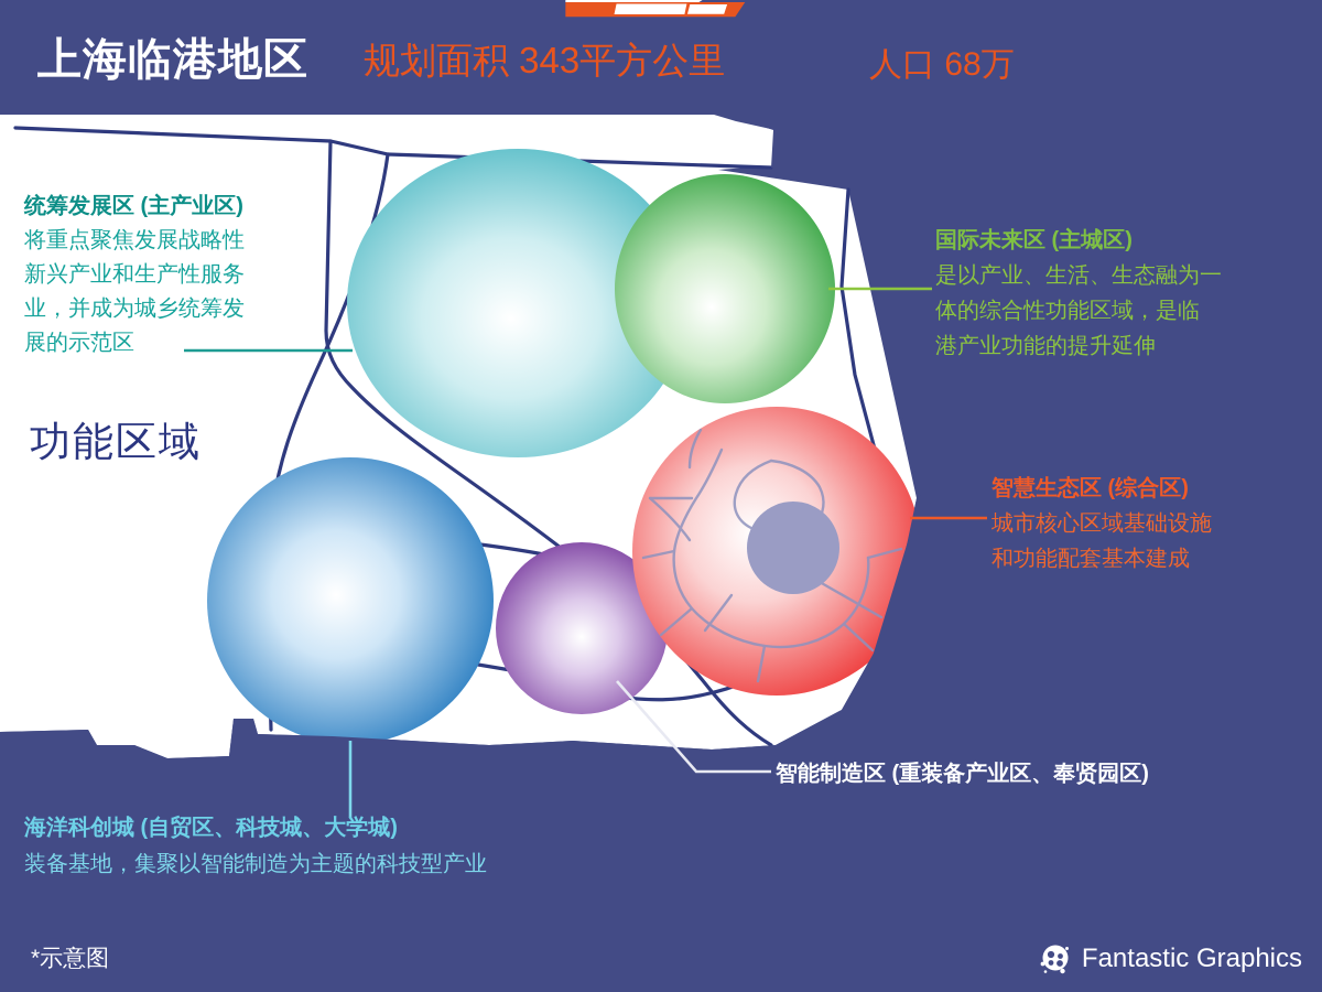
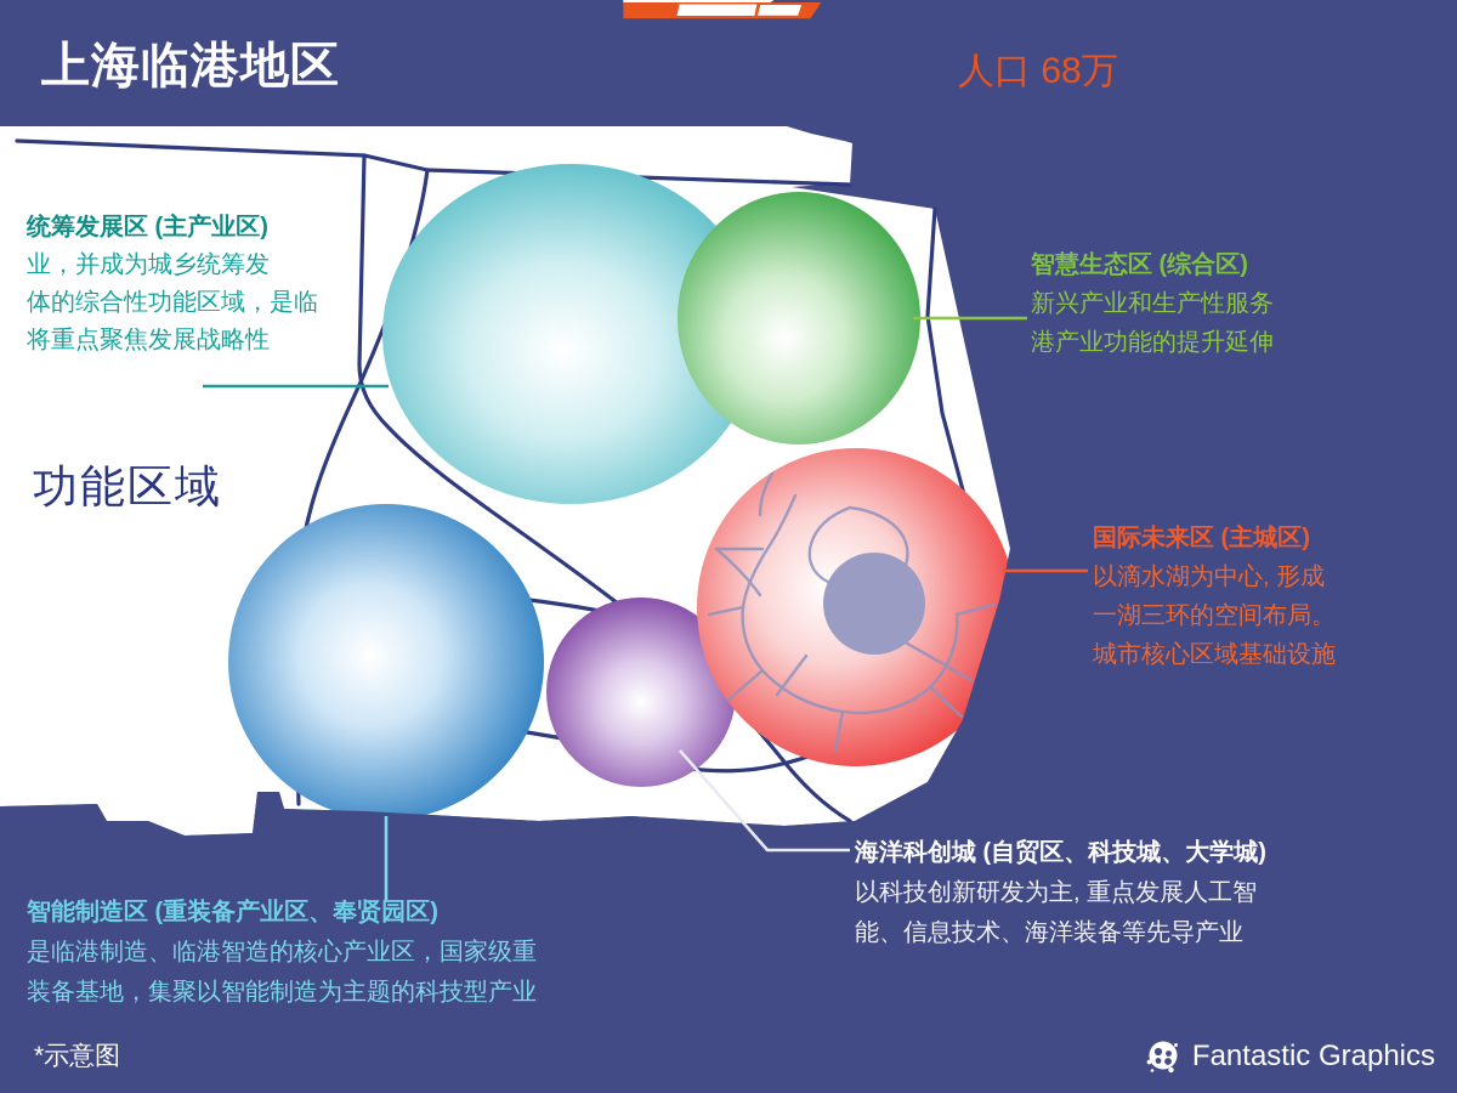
  上海临港地区
- 规划面积 343平方公里
  人口 68万
  统筹发展区 (主产业区)
- 将重点聚焦发展战略性
+ 业，并成为城乡统筹发
- 新兴产业和生产性服务
+ 体的综合性功能区域，是临
- 业，并成为城乡统筹发
+ 将重点聚焦发展战略性
- 展的示范区
- 国际未来区 (主城区)
+ 智慧生态区 (综合区)
- 是以产业、生活、生态融为一
- 体的综合性功能区域，是临
+ 新兴产业和生产性服务
  港产业功能的提升延伸
- 智慧生态区 (综合区)
+ 国际未来区 (主城区)
+ 以滴水湖为中心, 形成
+ 一湖三环的空间布局。
  城市核心区域基础设施
- 和功能配套基本建成
- 智能制造区 (重装备产业区、奉贤园区)
+ 海洋科创城 (自贸区、科技城、大学城)
+ 以科技创新研发为主, 重点发展人工智
+ 能、信息技术、海洋装备等先导产业
- 海洋科创城 (自贸区、科技城、大学城)
+ 智能制造区 (重装备产业区、奉贤园区)
+ 是临港制造、临港智造的核心产业区，国家级重
  装备基地，集聚以智能制造为主题的科技型产业
  功能区域
  *示意图
  Fantastic Graphics
